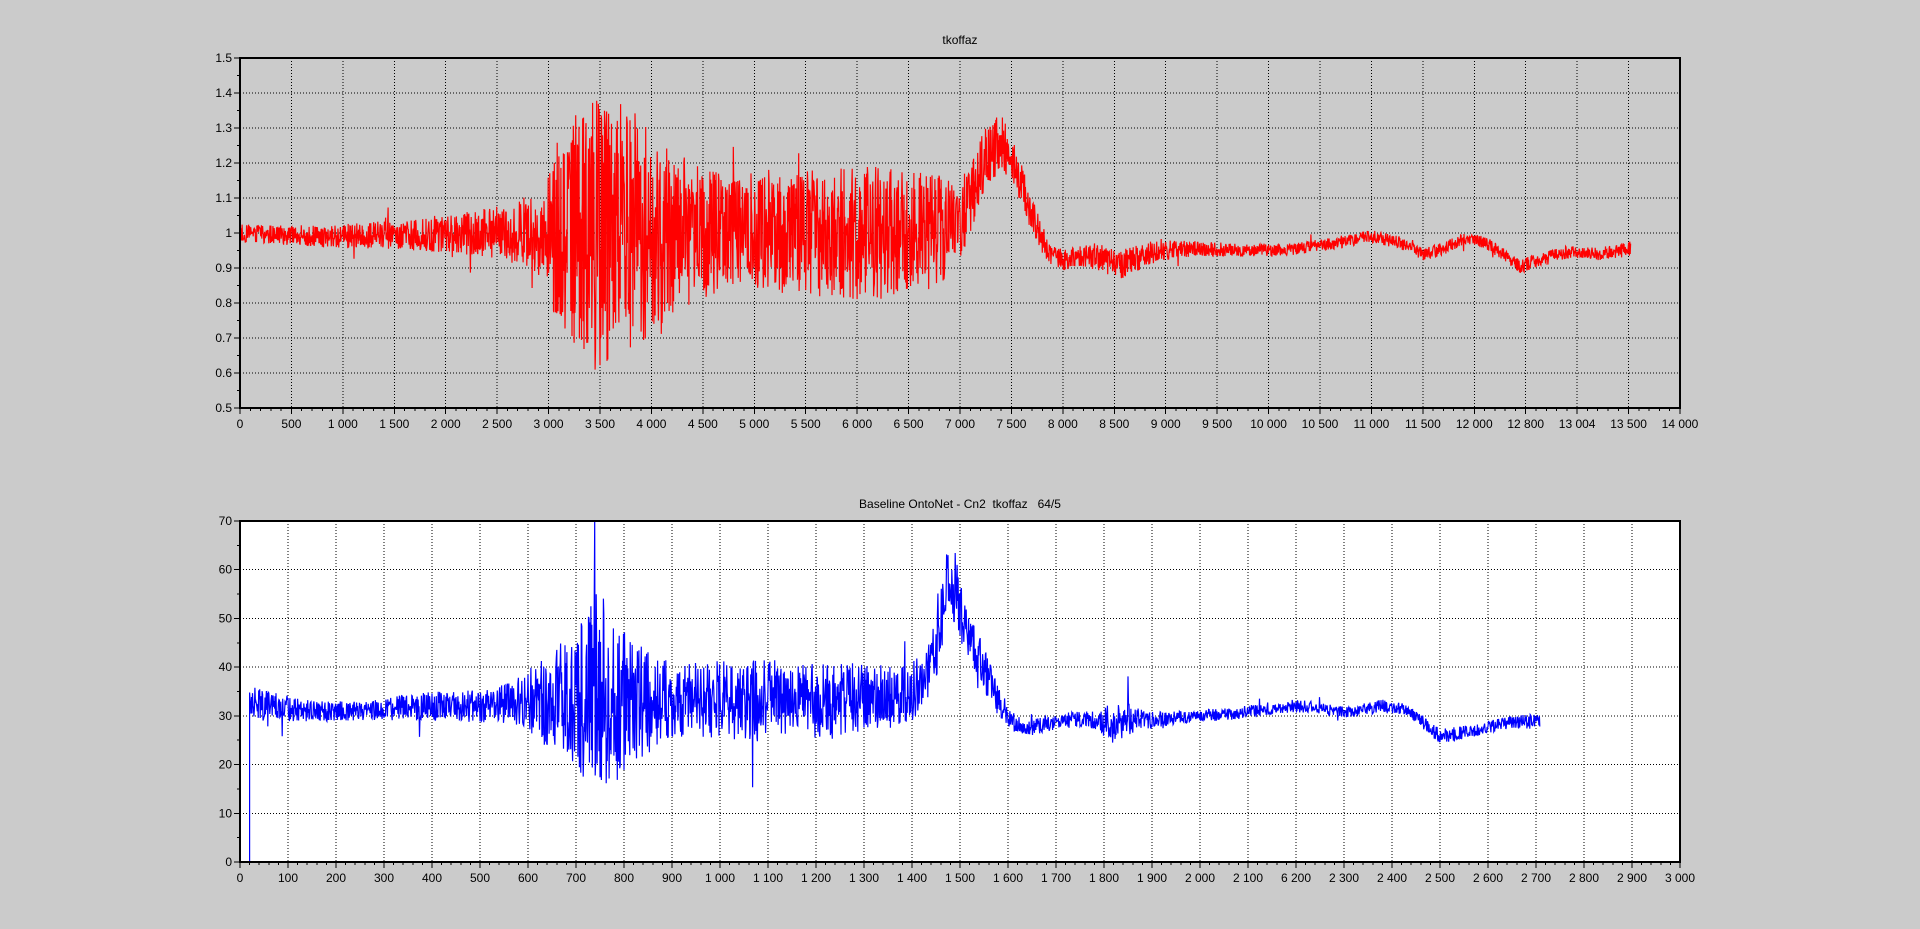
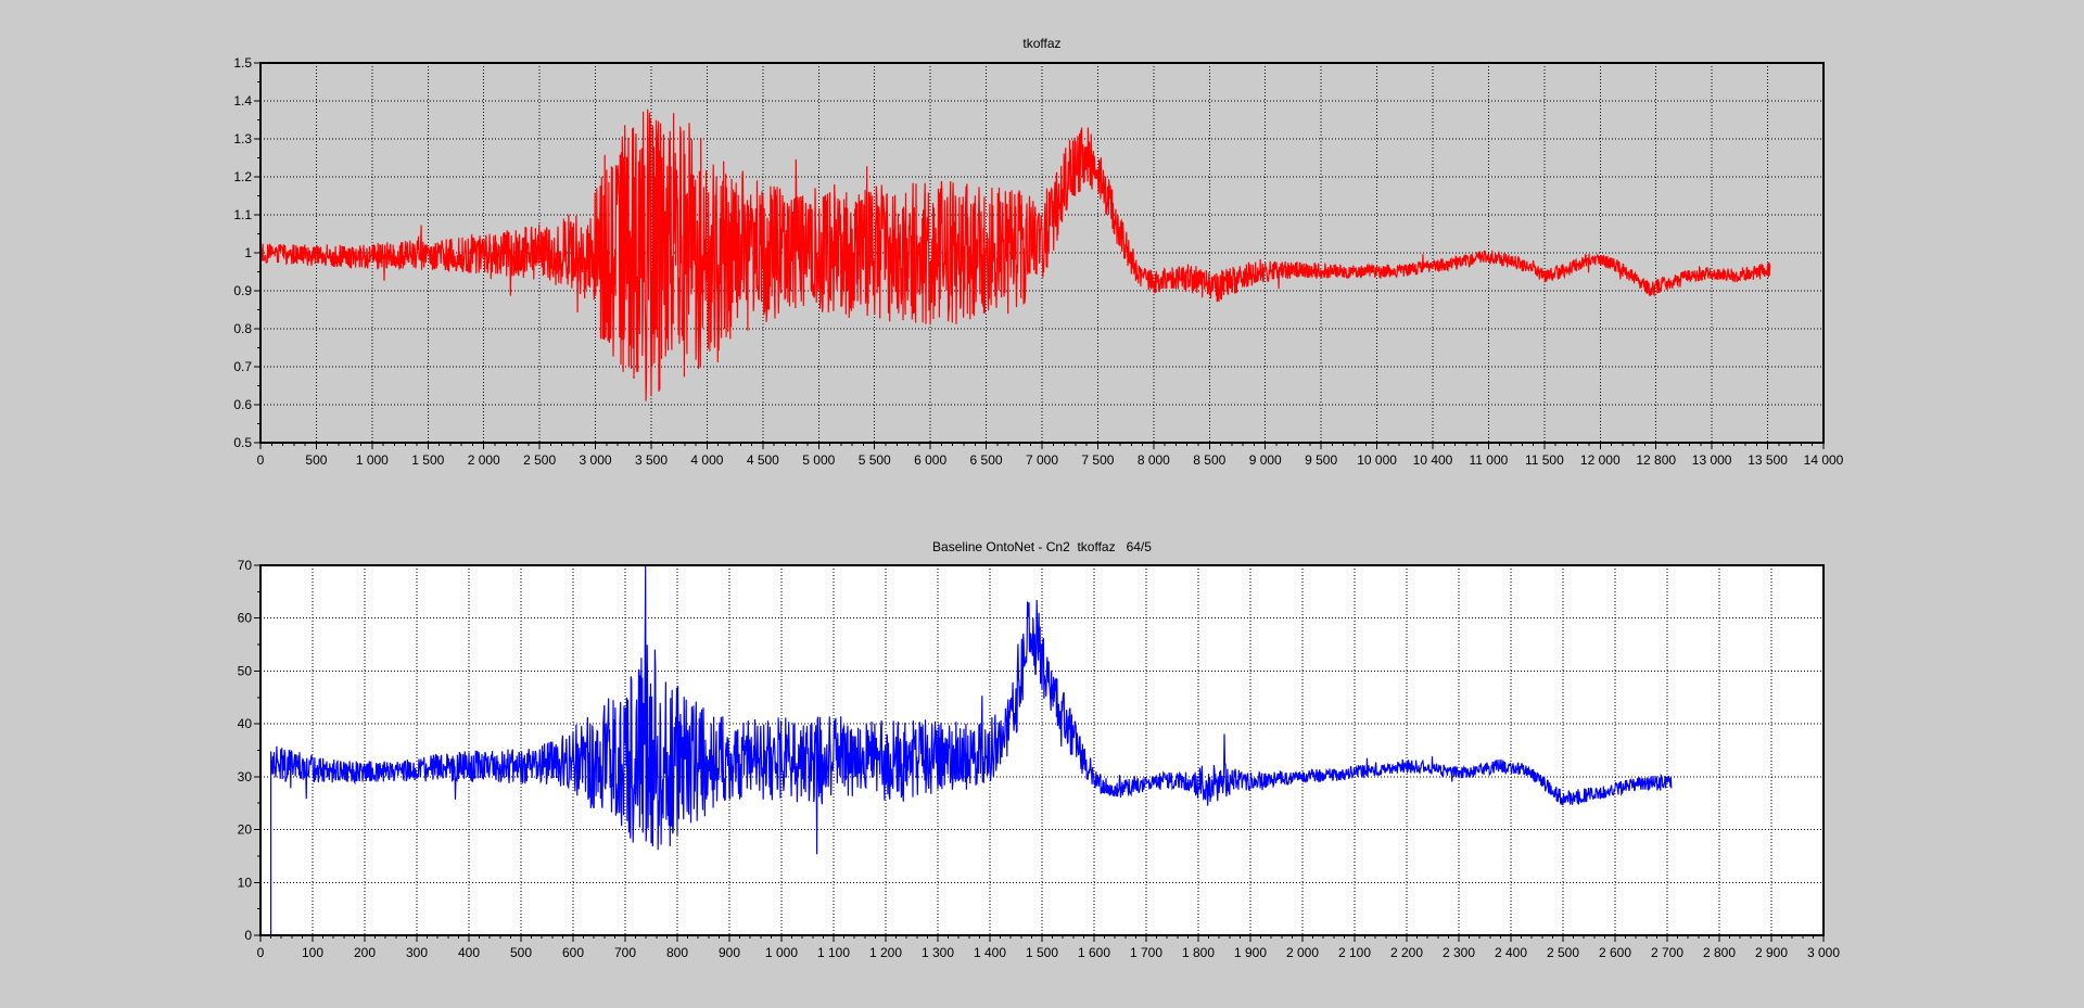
  tkoffaz
  0
  500
  1 000
  1 500
  2 000
  2 500
  3 000
  3 500
  4 000
  4 500
  5 000
  5 500
  6 000
  6 500
  7 000
  7 500
  8 000
  8 500
  9 000
  9 500
  10 000
- 10 500
+ 10 400
  11 000
  11 500
  12 000
  12 800
- 13 004
+ 13 000
  13 500
  14 000
  0.5
  0.6
  0.7
  0.8
  0.9
  1
  1.1
  1.2
  1.3
  1.4
  1.5
  Baseline OntoNet - Cn2 tkoffaz 64/5
  0
  100
  200
  300
  400
  500
  600
  700
  800
  900
  1 000
  1 100
  1 200
  1 300
  1 400
  1 500
  1 600
  1 700
  1 800
  1 900
  2 000
  2 100
- 6 200
+ 2 200
  2 300
  2 400
  2 500
  2 600
  2 700
  2 800
  2 900
  3 000
  0
  10
  20
  30
  40
  50
  60
  70
